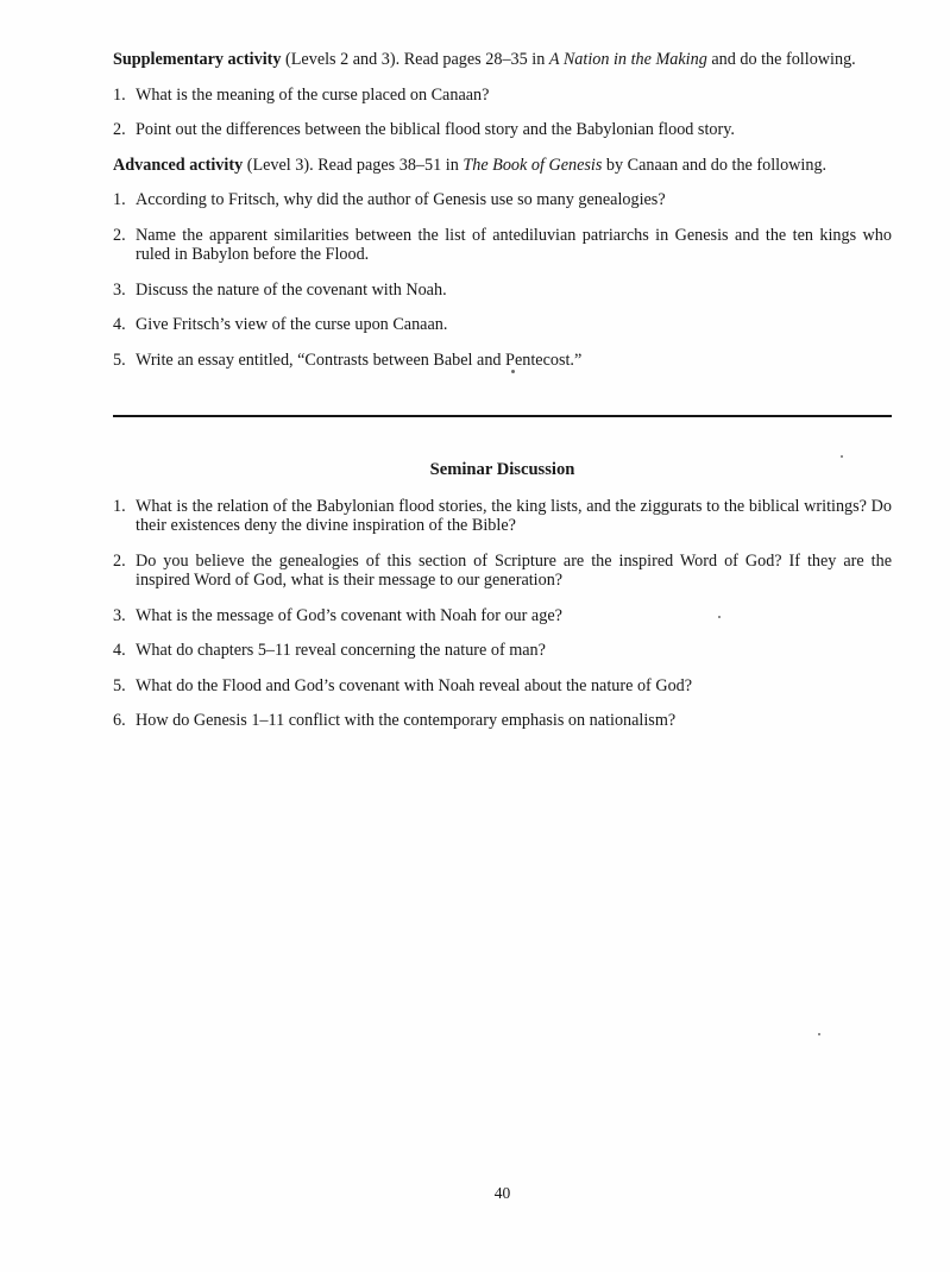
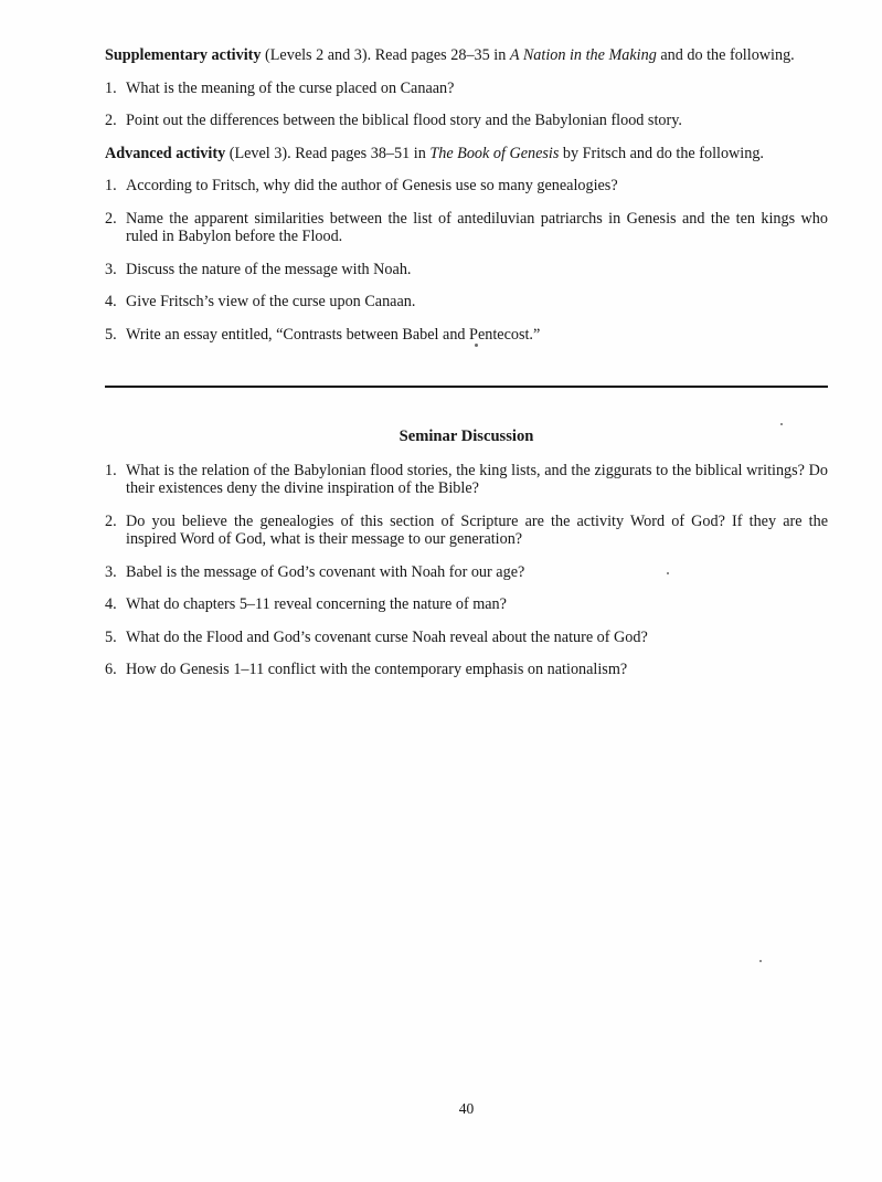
  Supplementary activity (Levels 2 and 3). Read pages 28–35 in A Nation in the Making and do the following.
  1.
  What is the meaning of the curse placed on Canaan?
  2.
  Point out the differences between the biblical flood story and the Babylonian flood story.
- Advanced activity (Level 3). Read pages 38–51 in The Book of Genesis by Canaan and do the following.
+ Advanced activity (Level 3). Read pages 38–51 in The Book of Genesis by Fritsch and do the following.
  1.
  According to Fritsch, why did the author of Genesis use so many genealogies?
  2.
  Name the apparent similarities between the list of antediluvian patriarchs in Genesis and the ten kings who ruled in Babylon before the Flood.
  3.
- Discuss the nature of the covenant with Noah.
+ Discuss the nature of the message with Noah.
  4.
  Give Fritsch’s view of the curse upon Canaan.
  5.
  Write an essay entitled, “Contrasts between Babel and Pentecost.”
  Seminar Discussion
  1.
  What is the relation of the Babylonian flood stories, the king lists, and the ziggurats to the biblical writings? Do their existences deny the divine inspiration of the Bible?
  2.
- Do you believe the genealogies of this section of Scripture are the inspired Word of God? If they are the inspired Word of God, what is their message to our generation?
+ Do you believe the genealogies of this section of Scripture are the activity Word of God? If they are the inspired Word of God, what is their message to our generation?
  3.
- What is the message of God’s covenant with Noah for our age?
+ Babel is the message of God’s covenant with Noah for our age?
  4.
  What do chapters 5–11 reveal concerning the nature of man?
  5.
- What do the Flood and God’s covenant with Noah reveal about the nature of God?
+ What do the Flood and God’s covenant curse Noah reveal about the nature of God?
  6.
  How do Genesis 1–11 conflict with the contemporary emphasis on nationalism?
  40
